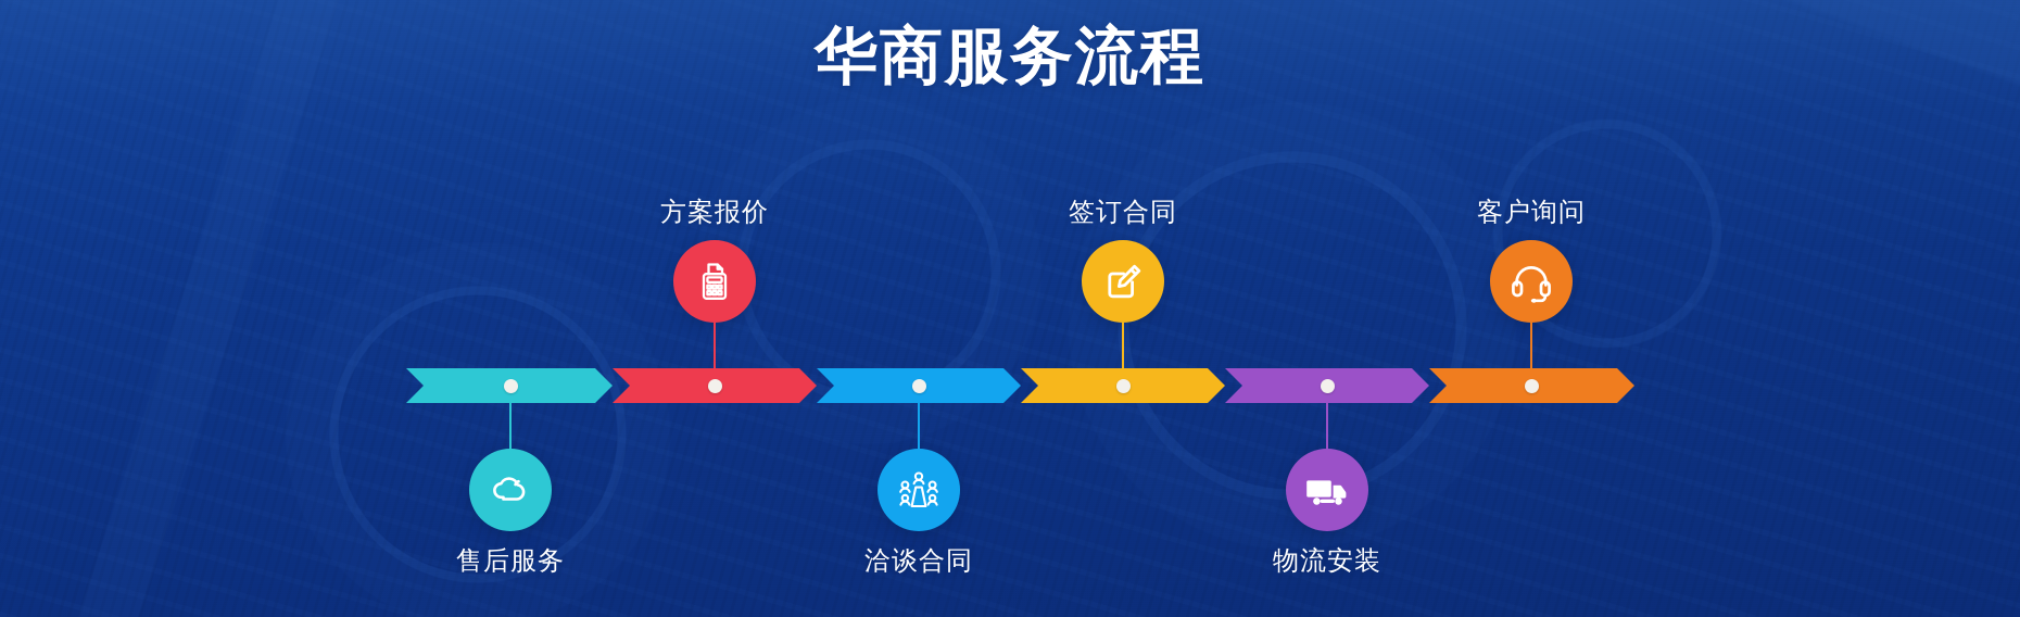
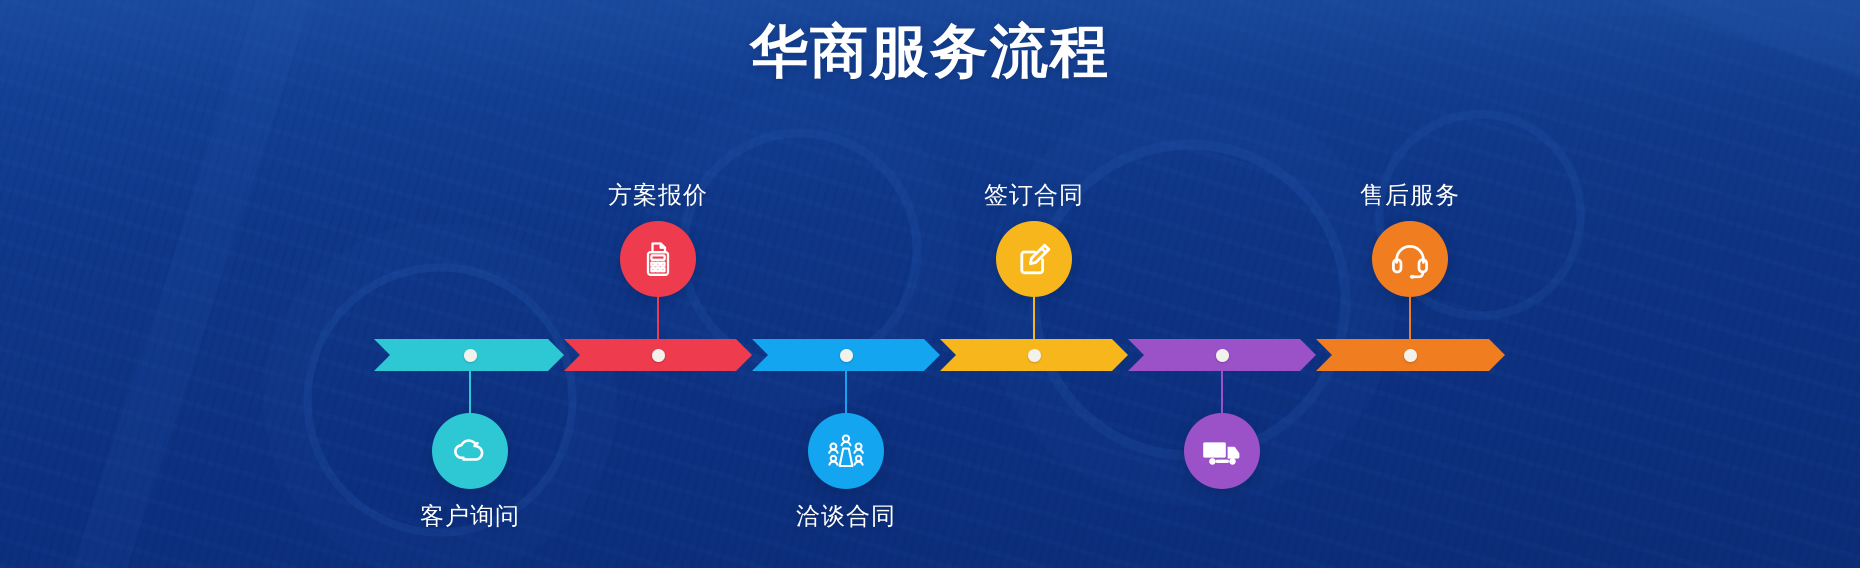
  华商服务流程
- 售后服务
+ 客户询问
  方案报价
  洽谈合同
  签订合同
- 物流安装
- 客户询问
+ 售后服务
